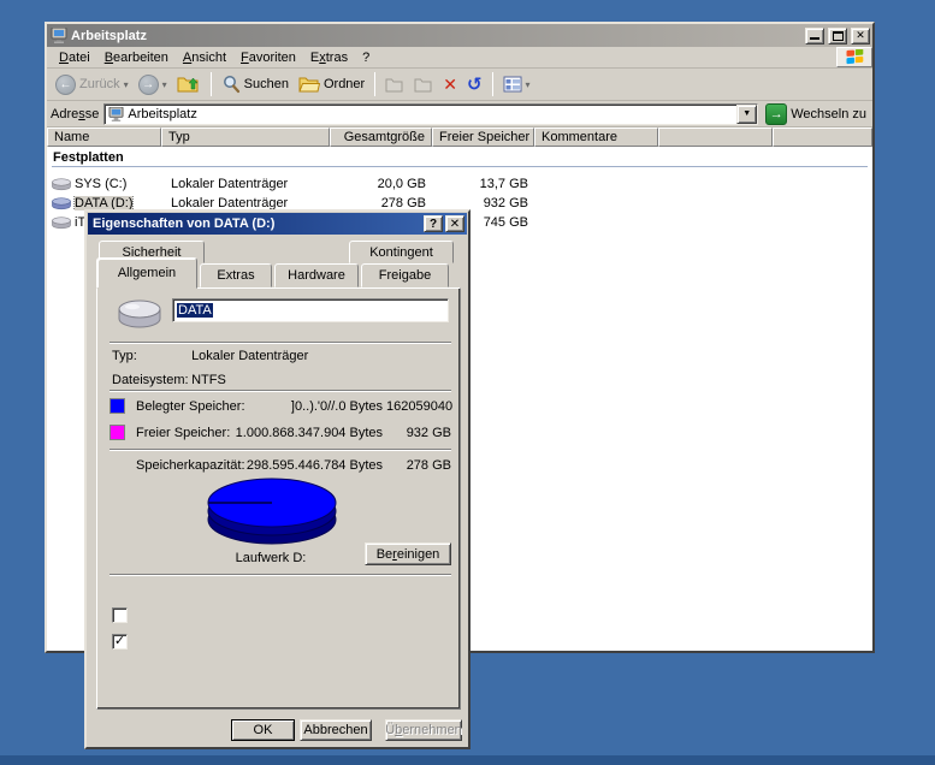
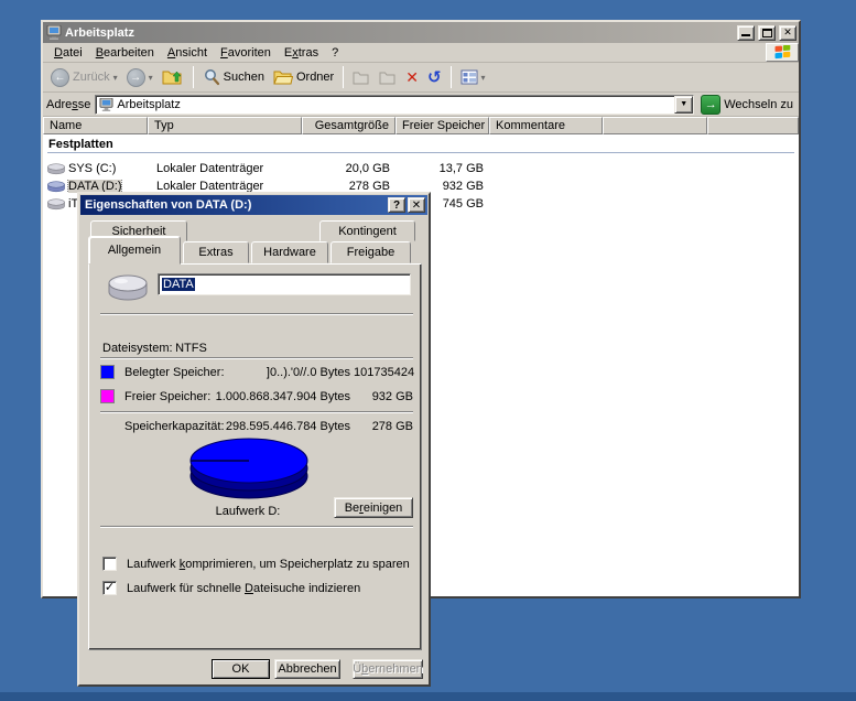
  Arbeitsplatz
  ✕
  Datei
  Bearbeiten
  Ansicht
  Favoriten
  Extras
  ?
  ←
  Zurück
  ▾
  →
  ▾
  Suchen
  Ordner
  ✕
  ↺
  ▾
  Adresse
  Arbeitsplatz
  →
  Wechseln zu
  Name
  Typ
  Gesamtgröße
  Freier Speicher
  Kommentare
  Festplatten
  SYS (C:)
  Lokaler Datenträger
  20,0 GB
  13,7 GB
  DATA (D:)
  Lokaler Datenträger
  278 GB
  932 GB
  745 GB
  Eigenschaften von DATA (D:)
  ?
  ✕
  Sicherheit
  Kontingent
  Allgemein
  Extras
  Hardware
  Freigabe
  DATA
- Typ: Lokaler Datenträger
  Dateisystem: NTFS
  Belegter Speicher:
  ]0..).'0//.0 Bytes
- 162059040
+ 101735424
  Freier Speicher:
  1.000.868.347.904 Bytes
  932 GB
  Speicherkapazität:
  298.595.446.784 Bytes
  278 GB
  Laufwerk D:
  Bereinigen
+ Laufwerk komprimieren, um Speicherplatz zu sparen
  ✓
+ Laufwerk für schnelle Dateisuche indizieren
  OK
  Abbrechen
  Übernehmen
